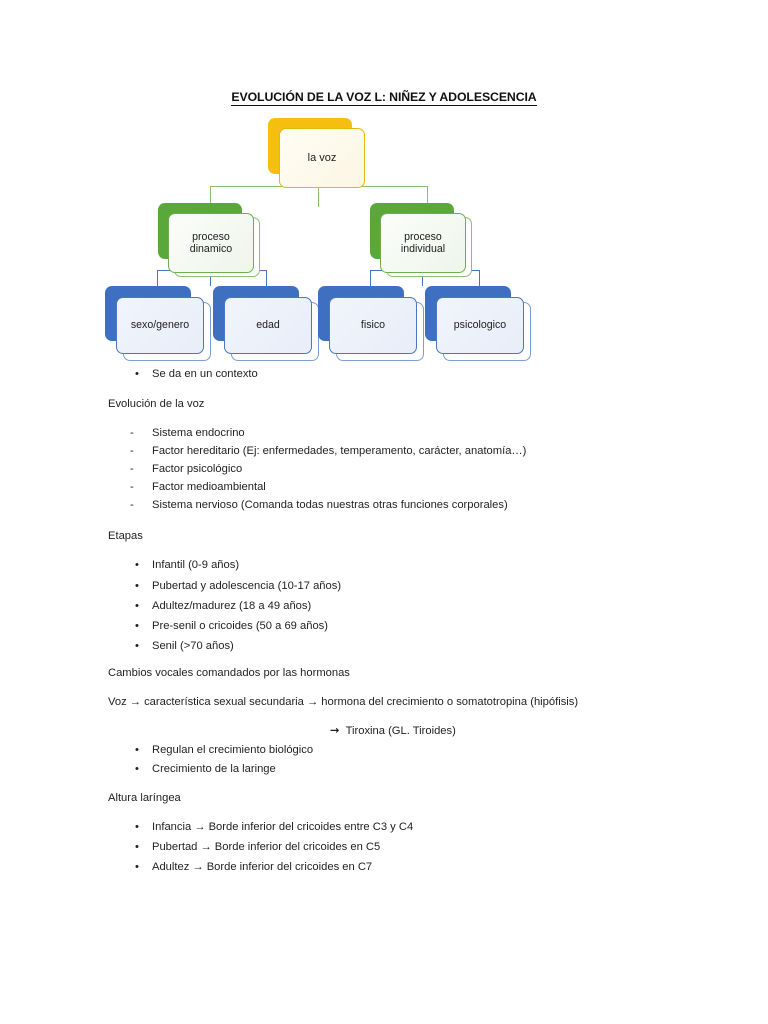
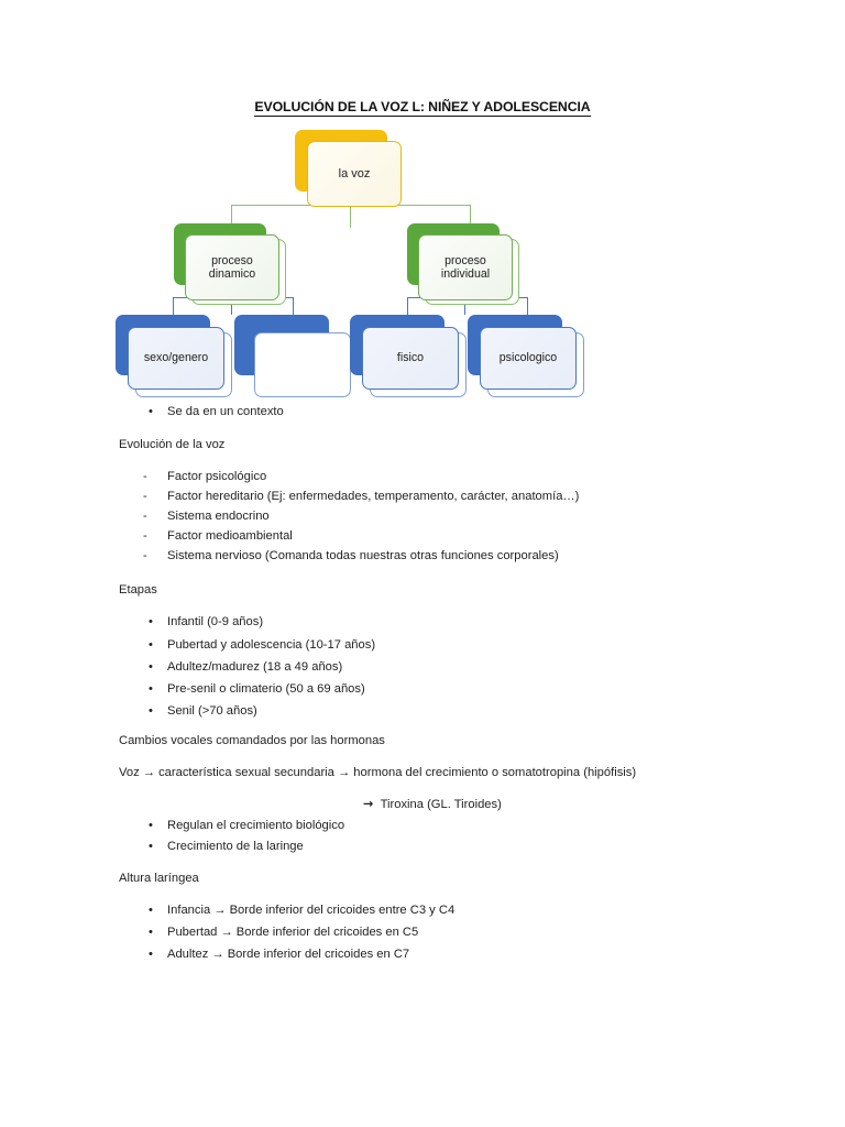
  EVOLUCIÓN DE LA VOZ L: NIÑEZ Y ADOLESCENCIA
  la voz
  proceso
  dinamico
  proceso
  individual
  sexo/genero
- edad
  fisico
  psicologico
  • Se da en un contexto
  Evolución de la voz
- - Sistema endocrino
+ - Factor psicológico
  - Factor hereditario (Ej: enfermedades, temperamento, carácter, anatomía…)
- - Factor psicológico
+ - Sistema endocrino
  - Factor medioambiental
  - Sistema nervioso (Comanda todas nuestras otras funciones corporales)
  Etapas
  • Infantil (0-9 años)
  • Pubertad y adolescencia (10-17 años)
  • Adultez/madurez (18 a 49 años)
- • Pre-senil o cricoides (50 a 69 años)
+ • Pre-senil o climaterio (50 a 69 años)
  • Senil (>70 años)
  Cambios vocales comandados por las hormonas
  Voz → característica sexual secundaria → hormona del crecimiento o somatotropina (hipófisis)
  → Tiroxina (GL. Tiroides)
  • Regulan el crecimiento biológico
  • Crecimiento de la laringe
  Altura laríngea
  • Infancia → Borde inferior del cricoides entre C3 y C4
  • Pubertad → Borde inferior del cricoides en C5
  • Adultez → Borde inferior del cricoides en C7
